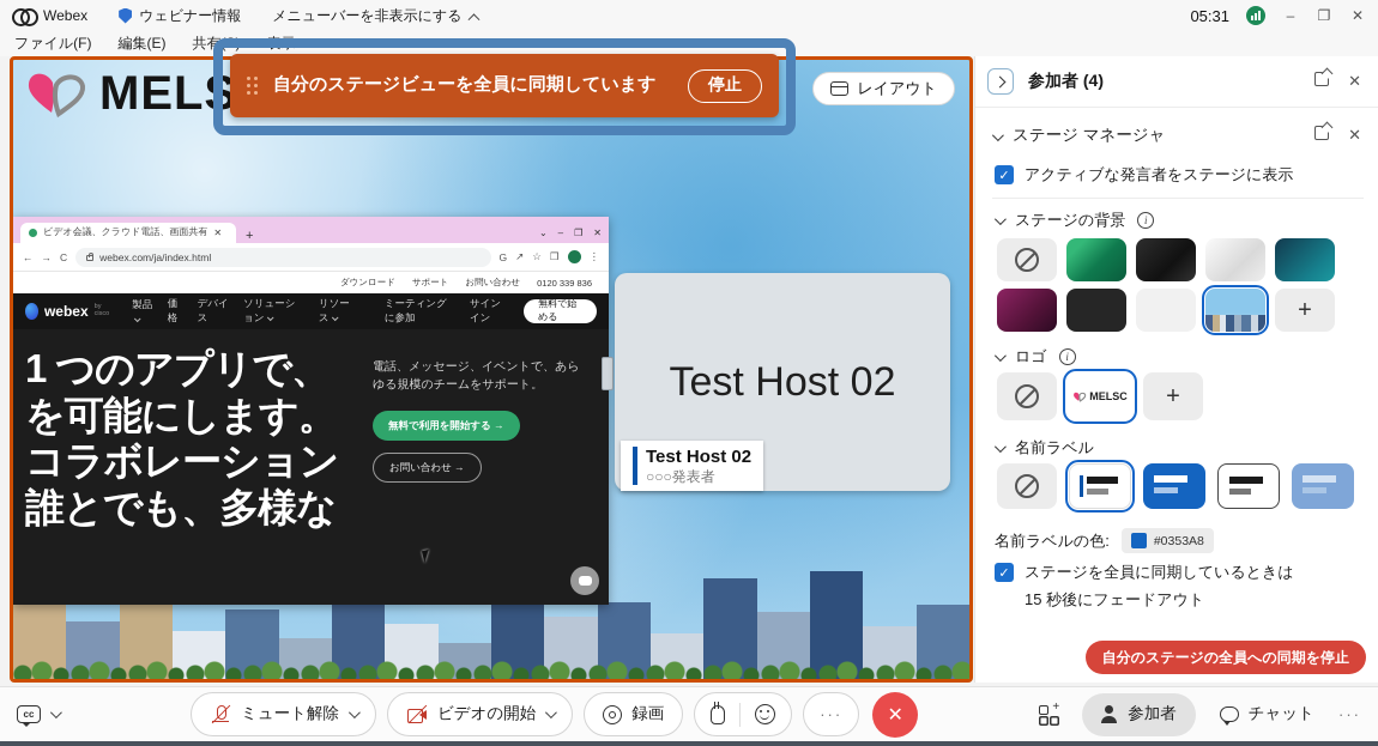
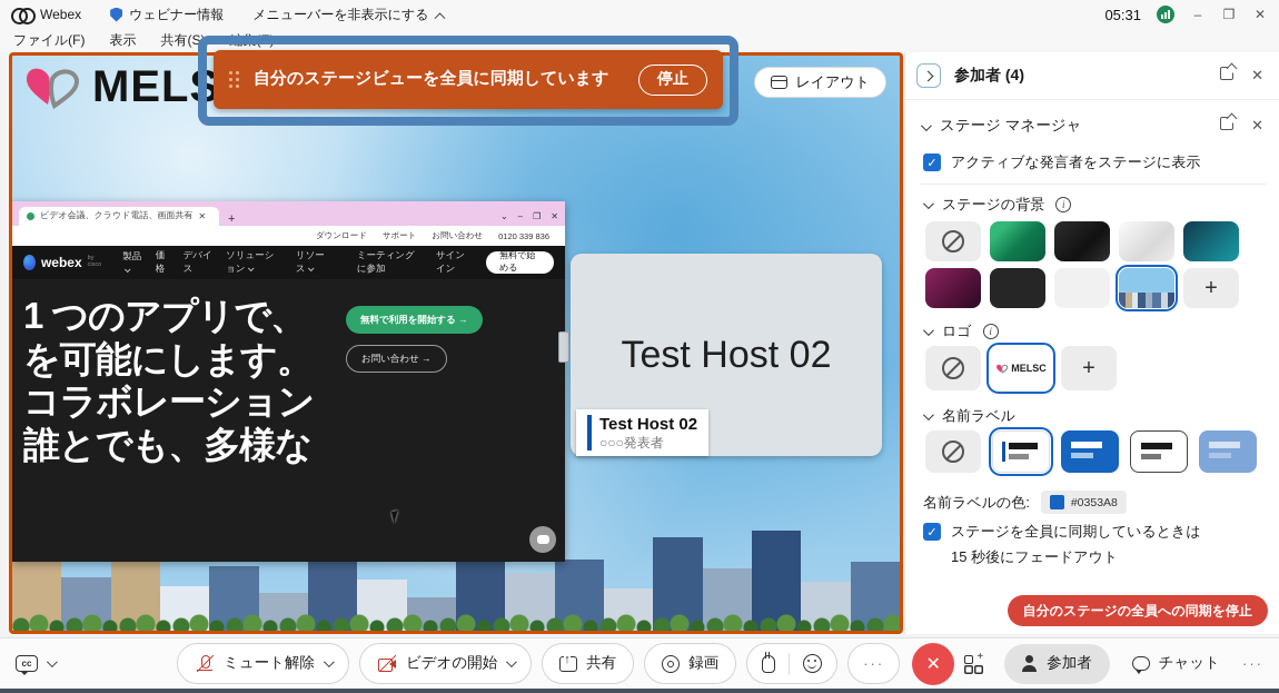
  Webex
  ウェビナー情報
  メニューバーを非表示にする
  05:31
  –
  ❐
  ✕
  ファイル(F)
- 編集(E)
+ 表示
  共有(S)
- 表示
+ 編集(E)
  MELS
  レイアウト
  ビデオ会議、クラウド電話、画面共有
  ✕
  +
  ⌄
  –
  ❐
  ✕
- ←
- →
- C
- webex.com/ja/index.html
- G
- ↗
- ☆
- ❒
- ⋮
  ダウンロード
  サポート
  お問い合わせ
  0120 339 836
  webex
  製品
  価格
  デバイス
  ソリューション
  リソース
  ミーティングに参加
  サインイン
  無料で始める
  1 つのアプリで、
  を可能にします。
  コラボレーション
  誰とでも、多様な
- 電話、メッセージ、イベントで、あらゆる規模のチームをサポート。
  無料で利用を開始する →
  お問い合わせ →
  Test Host 02
  Test Host 02
  ○○○発表者
  自分のステージビューを全員に同期しています
  停止
  参加者 (4)
  ✕
  ステージ マネージャ
  ✕
  ✓
  アクティブな発言者をステージに表示
  ステージの背景
  i
  +
  ロゴ
  i
  MELSC
  +
  名前ラベル
  名前ラベルの色:
  #0353A8
  ✓
  ステージを全員に同期しているときは
  15 秒後にフェードアウト
  自分のステージの全員への同期を停止
  cc
  ミュート解除
  ビデオの開始
+ 共有
  録画
  ···
  ✕
  参加者
  チャット
  ···
